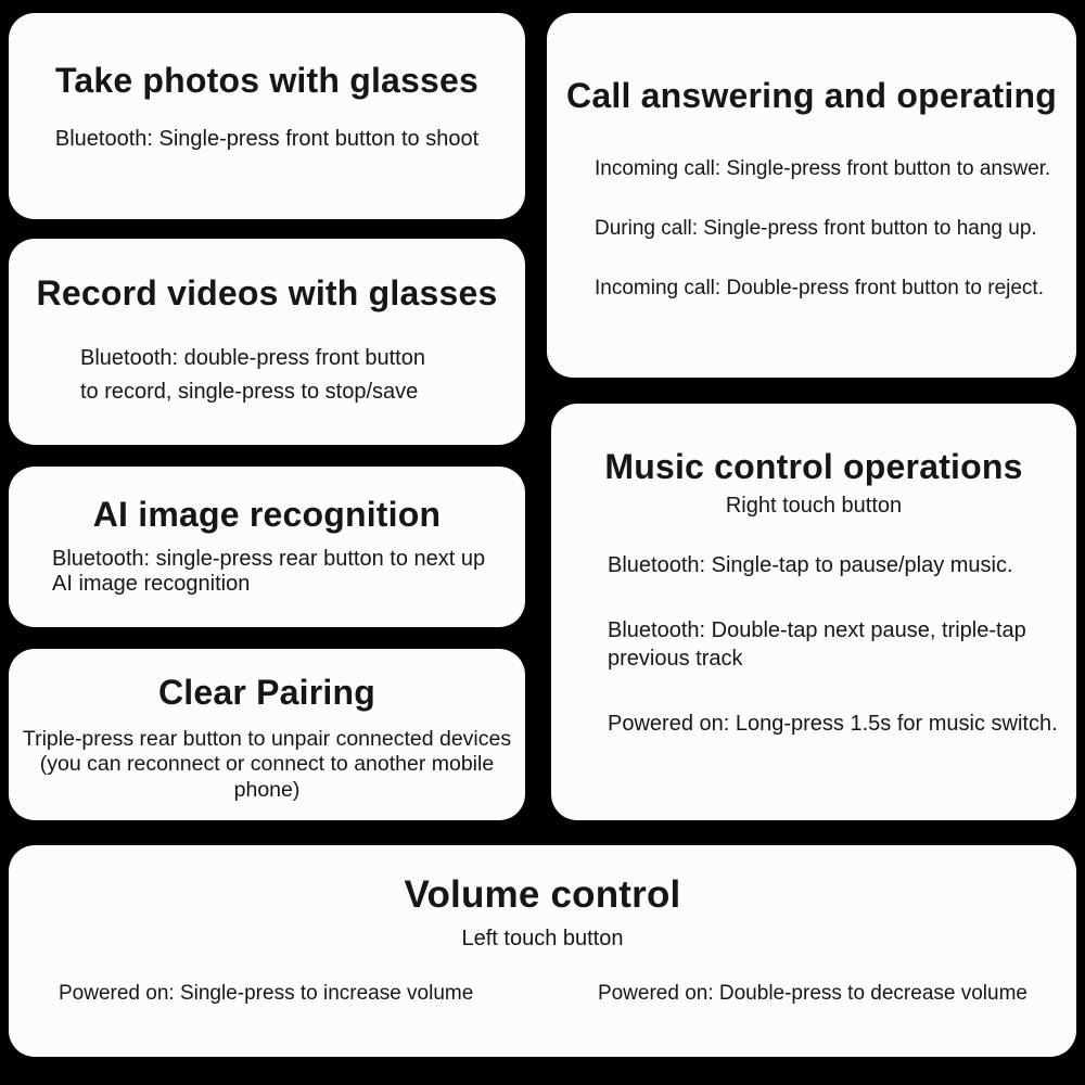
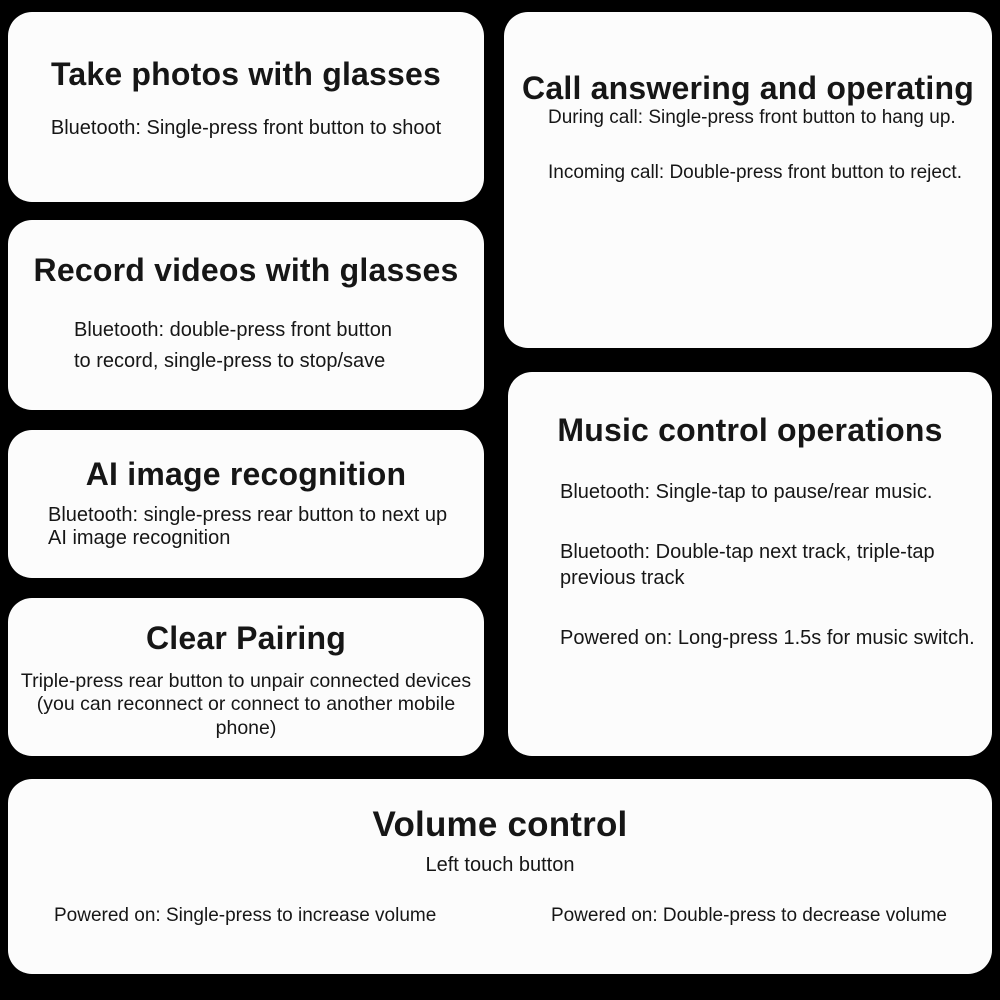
  Take photos with glasses
  Bluetooth: Single-press front button to shoot
  Record videos with glasses
  Bluetooth: double-press front button
  to record, single-press to stop/save
  AI image recognition
  Bluetooth: single-press rear button to next up
  AI image recognition
  Clear Pairing
  Triple-press rear button to unpair connected devices
  (you can reconnect or connect to another mobile phone)
  Call answering and operating
- Incoming call: Single-press front button to answer.
  During call: Single-press front button to hang up.
  Incoming call: Double-press front button to reject.
  Music control operations
- Right touch button
- Bluetooth: Single-tap to pause/play music.
+ Bluetooth: Single-tap to pause/rear music.
- Bluetooth: Double-tap next pause, triple-tap previous track
+ Bluetooth: Double-tap next track, triple-tap previous track
  Powered on: Long-press 1.5s for music switch.
  Volume control
  Left touch button
  Powered on: Single-press to increase volume
  Powered on: Double-press to decrease volume
